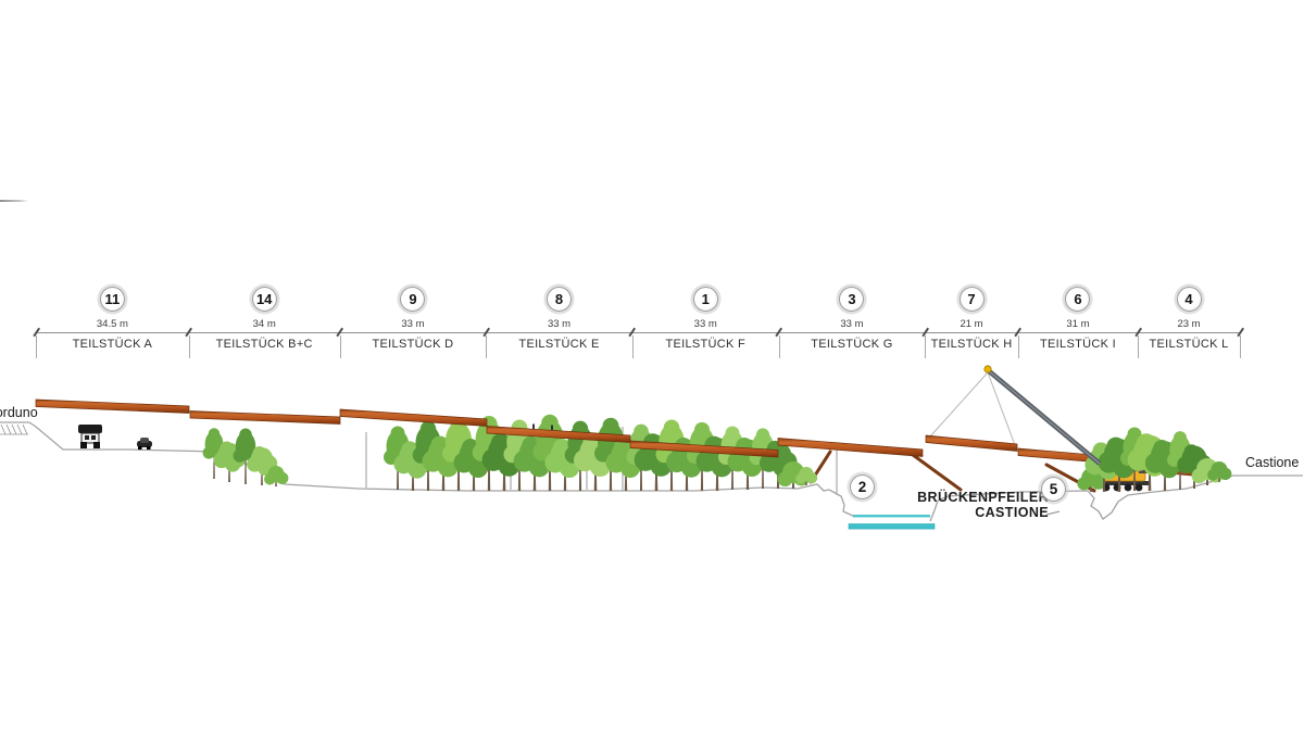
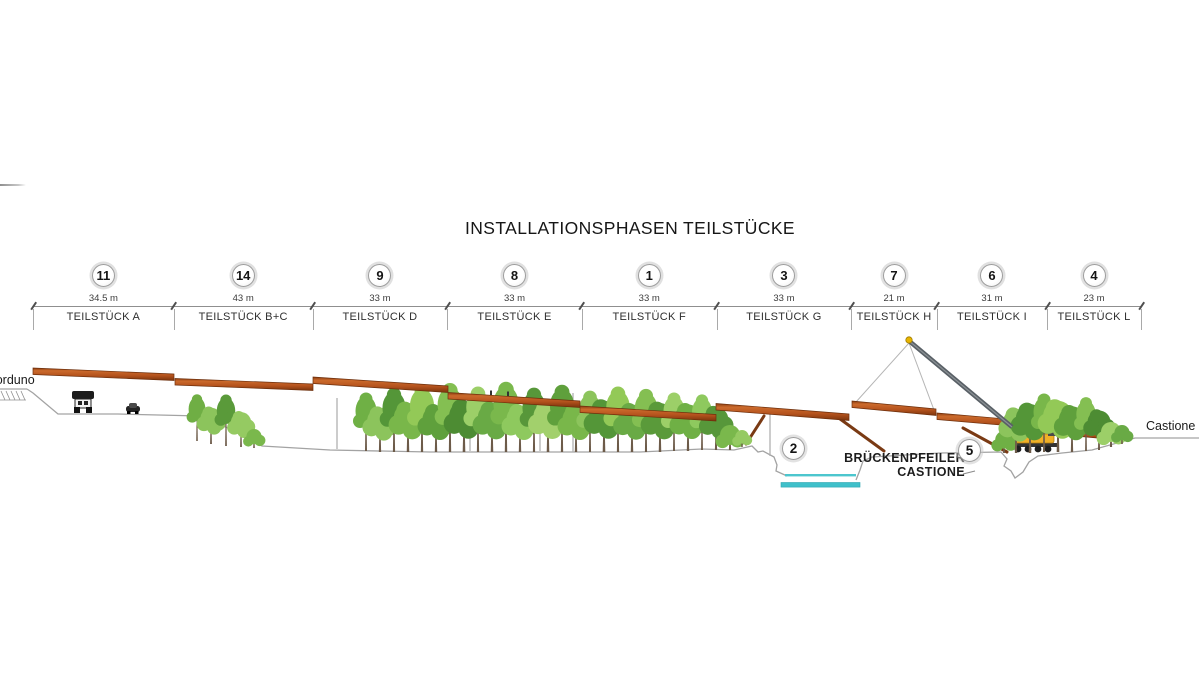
+ INSTALLATIONSPHASEN TEILSTÜCKE
  11
  34.5 m
  TEILSTÜCK A
  14
- 34 m
+ 43 m
  TEILSTÜCK B+C
  9
  33 m
  TEILSTÜCK D
  8
  33 m
  TEILSTÜCK E
  1
  33 m
  TEILSTÜCK F
  3
  33 m
  TEILSTÜCK G
  7
  21 m
  TEILSTÜCK H
  6
  31 m
  TEILSTÜCK I
  4
  23 m
  TEILSTÜCK L
  rduno
  Castione
  BRÜCKENPFEILE
  CASTIONE
  2
  5
